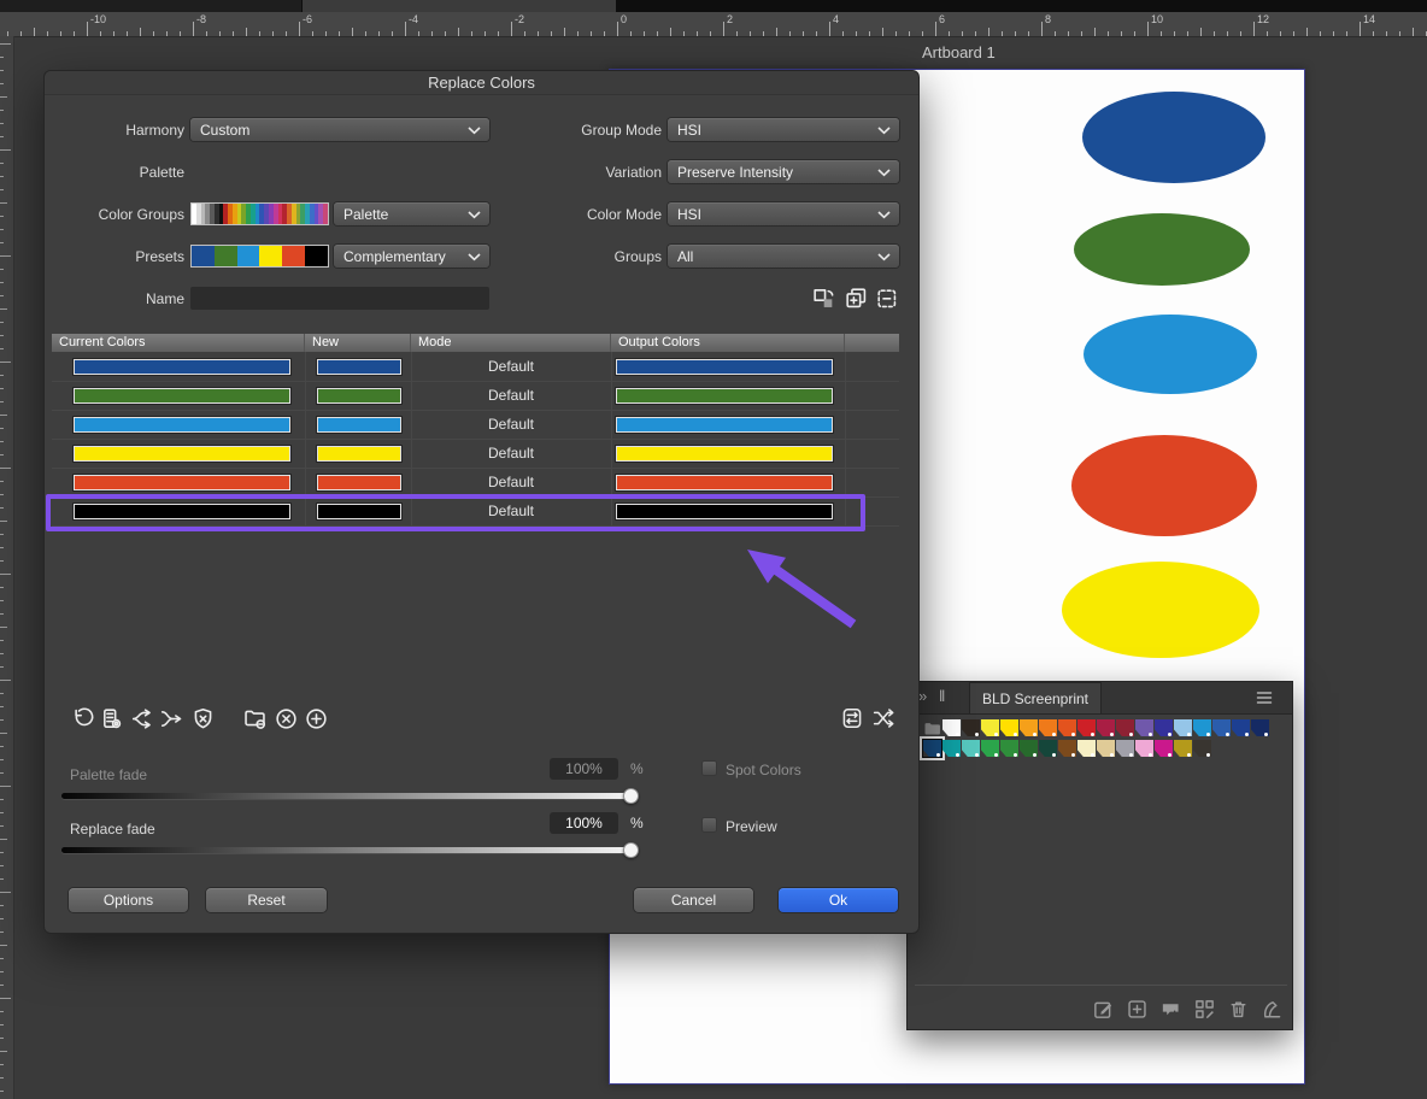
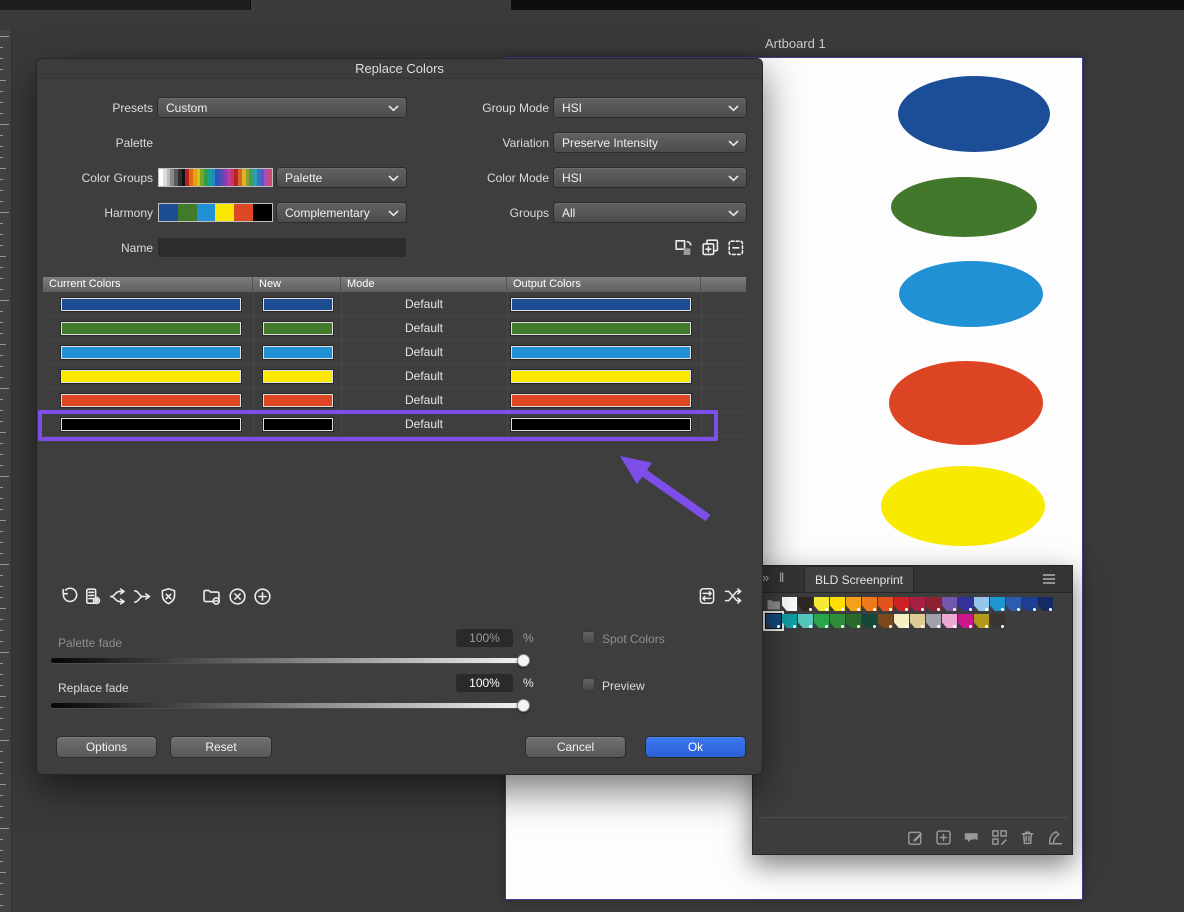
- -10
- -8
- -6
- -4
- -2
- 0
- 2
- 4
- 6
- 8
- 10
- 12
- 14
  Artboard 1
  »
  ‖
  BLD Screenprint
  Replace Colors
- Harmony
+ Presets
  Custom
  Palette
  Color Groups
  Palette
- Presets
+ Harmony
  Complementary
  Name
  Group Mode
  HSI
  Variation
  Preserve Intensity
  Color Mode
  HSI
  Groups
  All
  Current Colors
  New
  Mode
  Output Colors
  Default
  Default
  Default
  Default
  Default
  Default
  Palette fade
  100%
  %
  Replace fade
  100%
  %
  Spot Colors
  Preview
  Options
  Reset
  Cancel
  Ok
